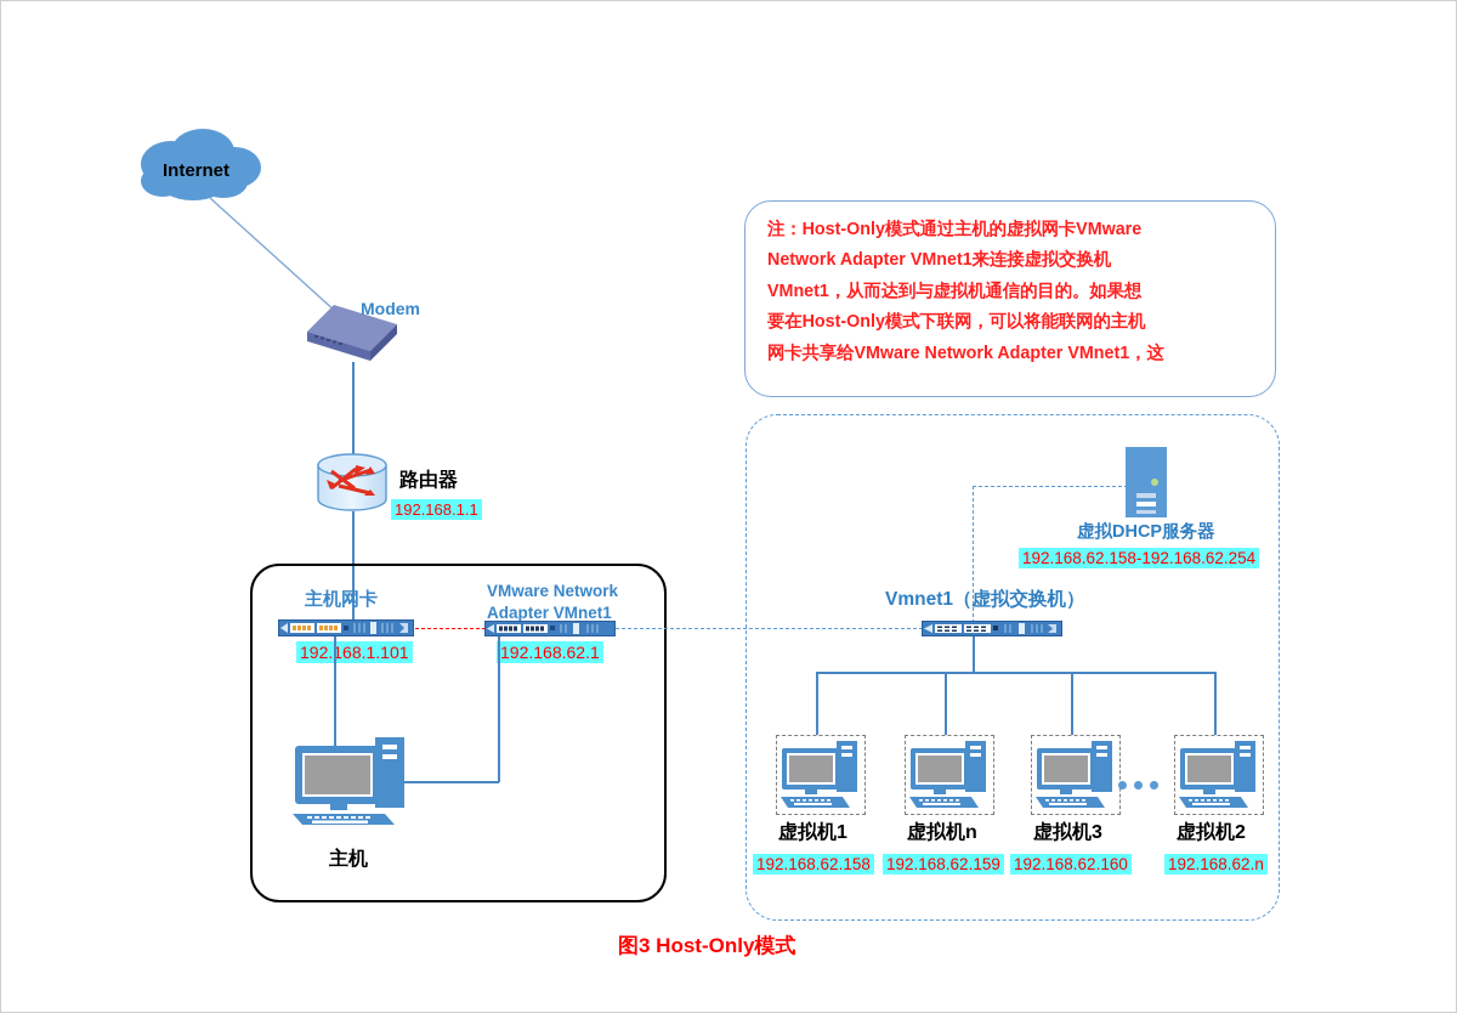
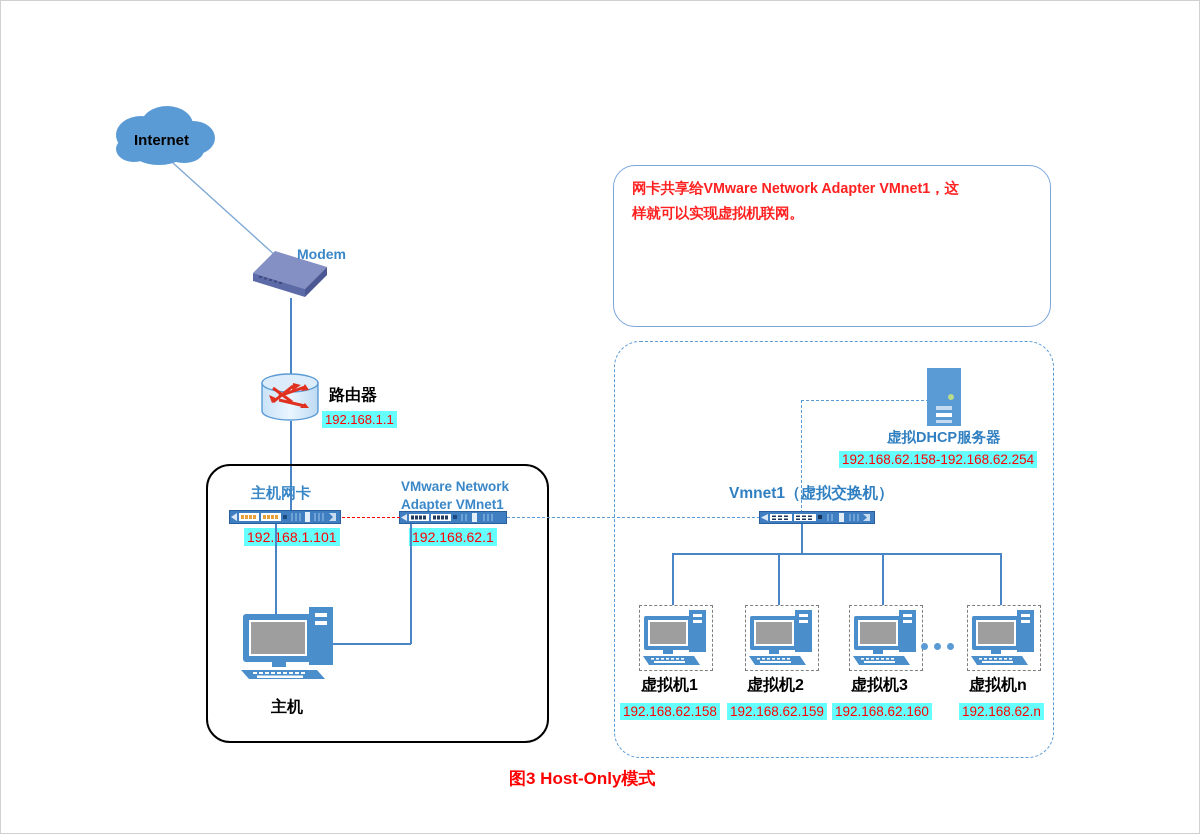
  Internet
  Modem
  路由器
  192.168.1.1
- 注：Host-Only模式通过主机的虚拟网卡VMware
- Network Adapter VMnet1来连接虚拟交换机
- VMnet1，从而达到与虚拟机通信的目的。如果想
- 要在Host-Only模式下联网，可以将能联网的主机
  网卡共享给VMware Network Adapter VMnet1，这
+ 样就可以实现虚拟机联网。
  主机网卡
  192.168.1.101
  VMware Network
  Adapter VMnet1
  192.168.62.1
  主机
  虚拟DHCP服务器
  192.168.62.158-192.168.62.254
  Vmnet1（虚拟交换机）
  虚拟机1
  192.168.62.158
- 虚拟机n
+ 虚拟机2
  192.168.62.159
  虚拟机3
  192.168.62.160
- 虚拟机2
+ 虚拟机n
  192.168.62.n
  图3 Host-Only模式
